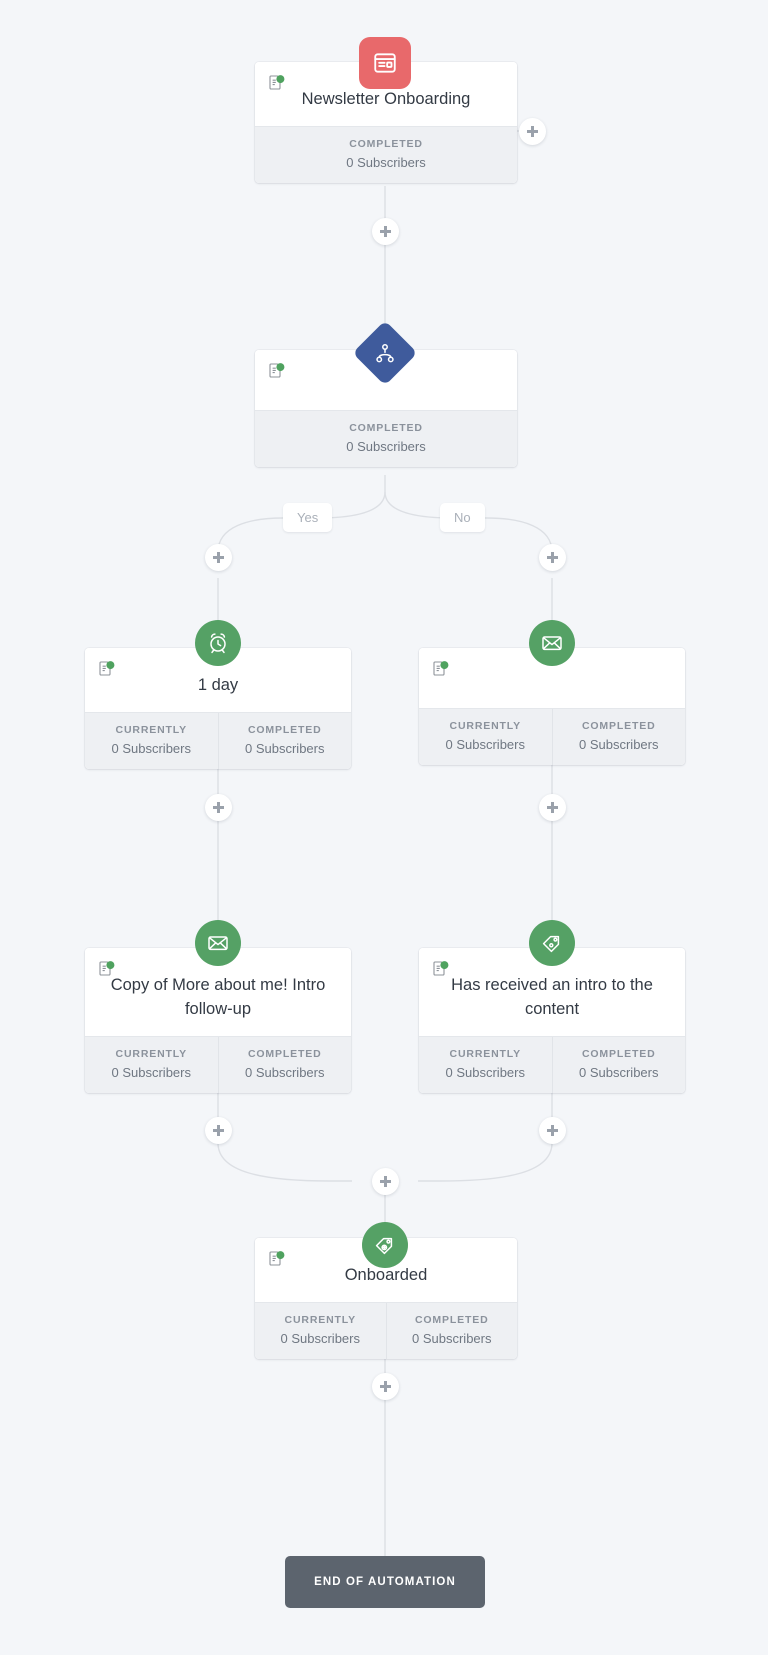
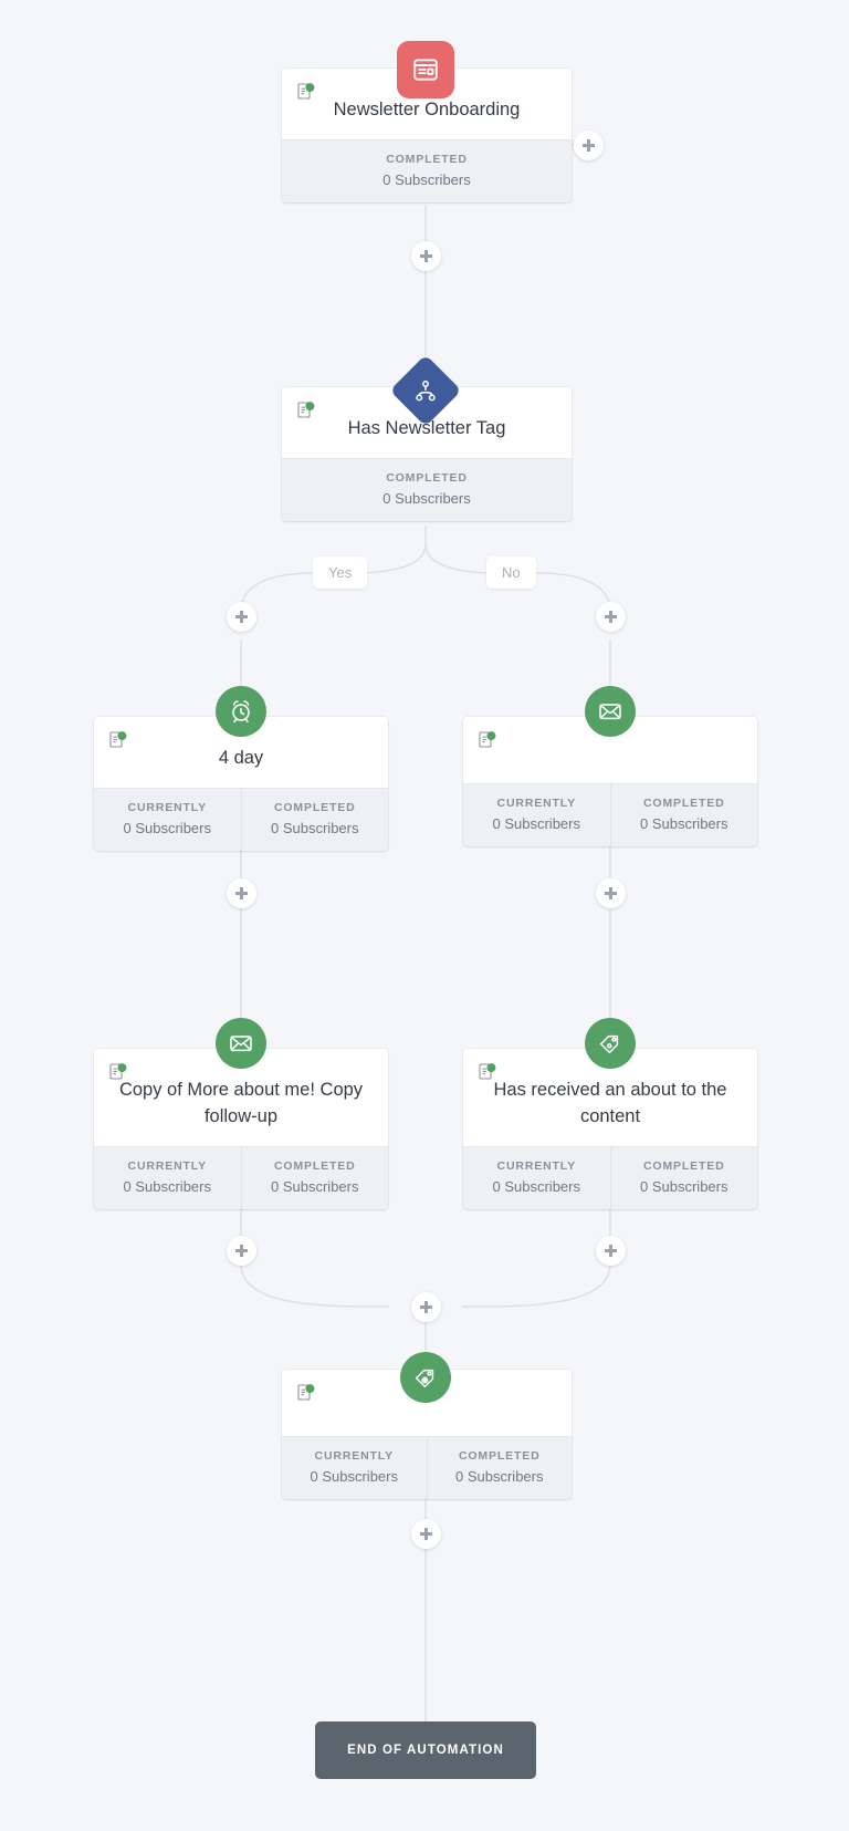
  Newsletter Onboarding
  COMPLETED
  0 Subscribers
+ Has Newsletter Tag
  COMPLETED
  0 Subscribers
  Yes
  No
- 1 day
+ 4 day
  CURRENTLY
  0 Subscribers
  COMPLETED
  0 Subscribers
  CURRENTLY
  0 Subscribers
  COMPLETED
  0 Subscribers
- Copy of More about me! Intro follow-up
+ Copy of More about me! Copy follow-up
  CURRENTLY
  0 Subscribers
  COMPLETED
  0 Subscribers
- Has received an intro to the content
+ Has received an about to the content
  CURRENTLY
  0 Subscribers
  COMPLETED
  0 Subscribers
- Onboarded
  CURRENTLY
  0 Subscribers
  COMPLETED
  0 Subscribers
  END OF AUTOMATION
